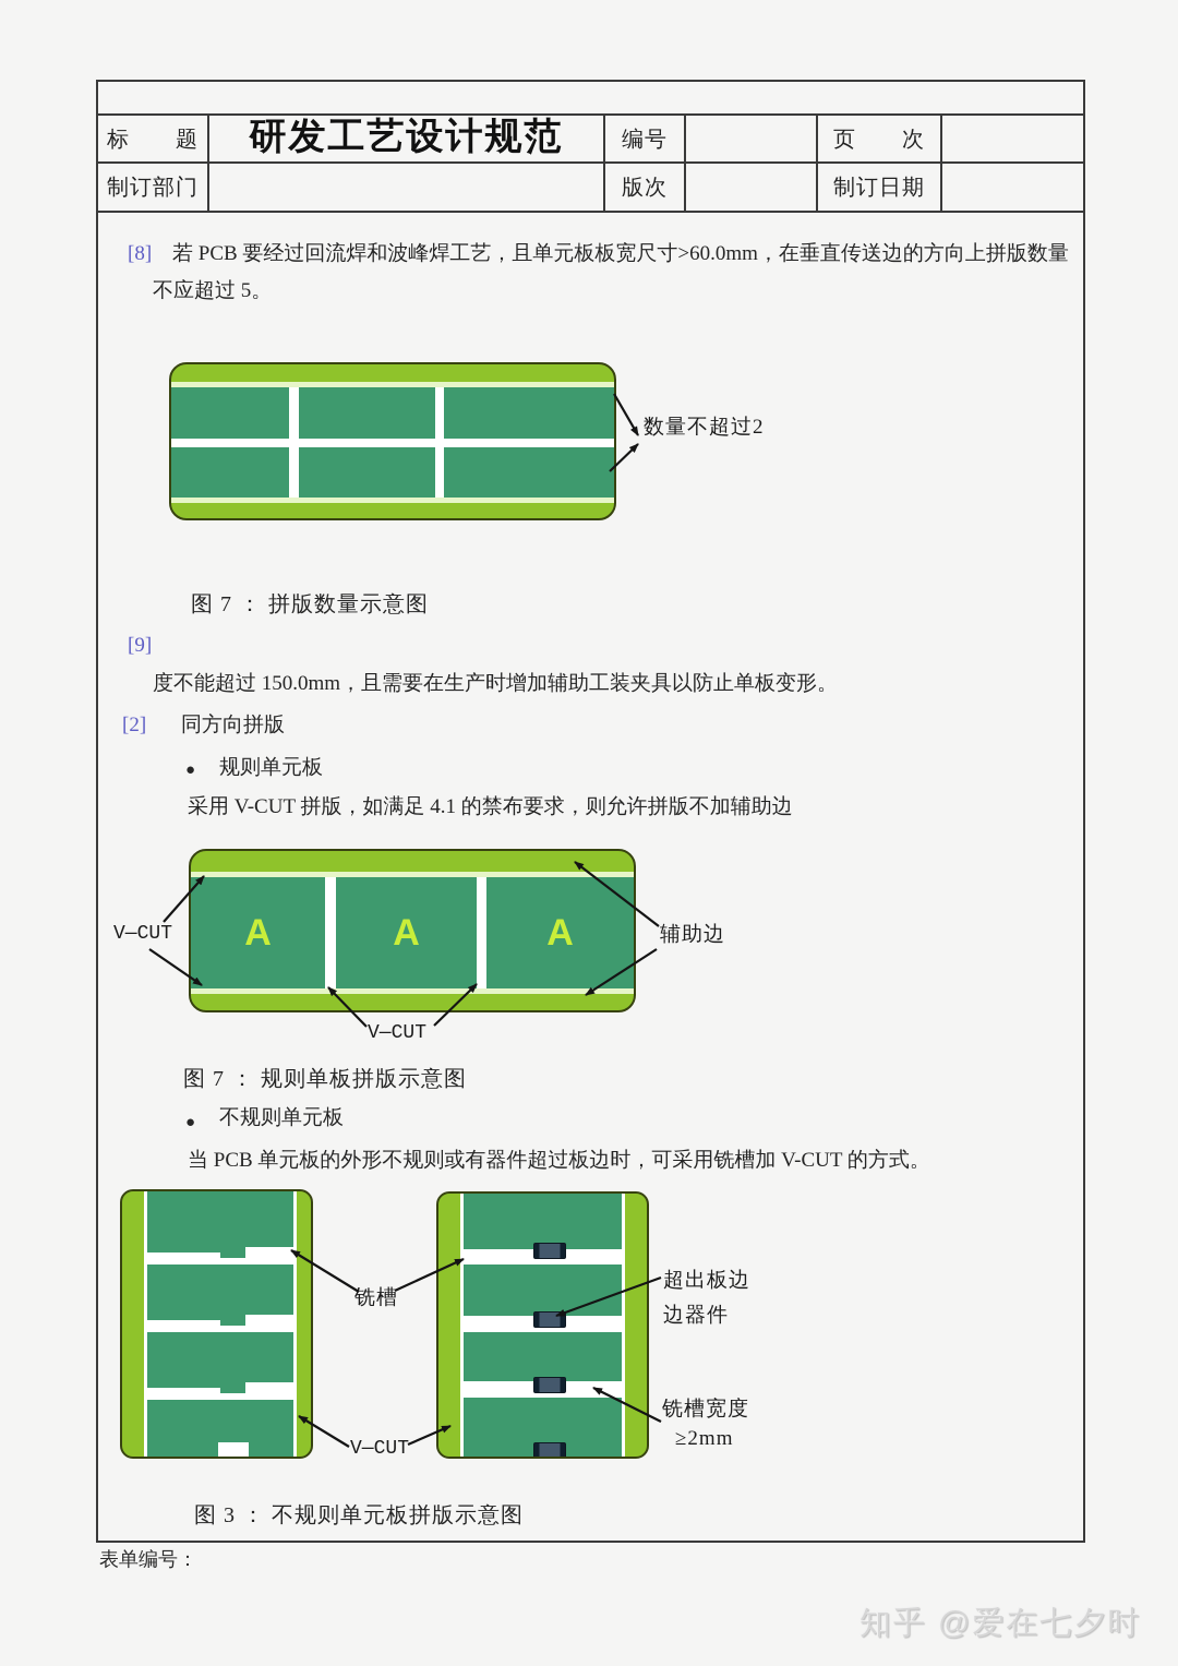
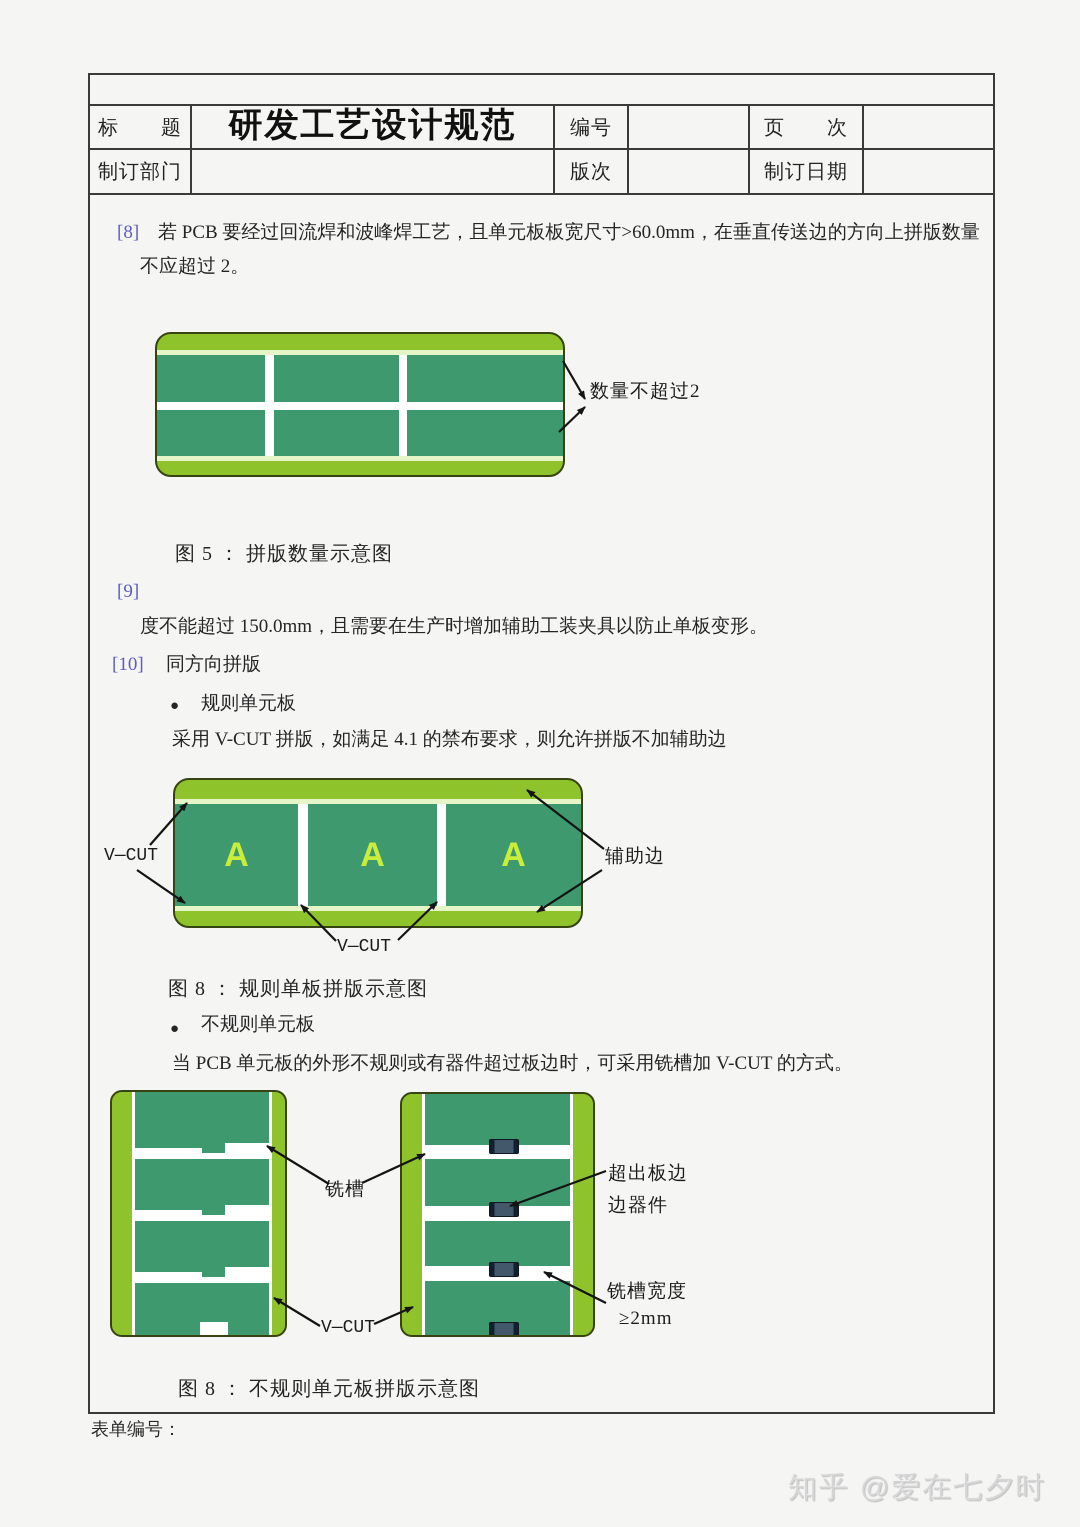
  标 题
  研发工艺设计规范
  编号
  页 次
  制订部门
  版次
  制订日期
  [8]
  若 PCB 要经过回流焊和波峰焊工艺，且单元板板宽尺寸>60.0mm，在垂直传送边的方向上拼版数量
- 不应超过 5。
+ 不应超过 2。
  数量不超过2
- 图 7 ： 拼版数量示意图
+ 图 5 ： 拼版数量示意图
  [9]
  度不能超过 150.0mm，且需要在生产时增加辅助工装夹具以防止单板变形。
- [2]
+ [10]
  同方向拼版
  ●
  规则单元板
  采用 V-CUT 拼版，如满足 4.1 的禁布要求，则允许拼版不加辅助边
  A
  A
  A
  V—CUT
  V—CUT
  辅助边
- 图 7 ： 规则单板拼版示意图
+ 图 8 ： 规则单板拼版示意图
  ●
  不规则单元板
  当 PCB 单元板的外形不规则或有器件超过板边时，可采用铣槽加 V-CUT 的方式。
  铣槽
  V—CUT
  超出板边
  边器件
  铣槽宽度
  ≥2mm
- 图 3 ： 不规则单元板拼版示意图
+ 图 8 ： 不规则单元板拼版示意图
  表单编号：
  知乎 @爱在七夕时
